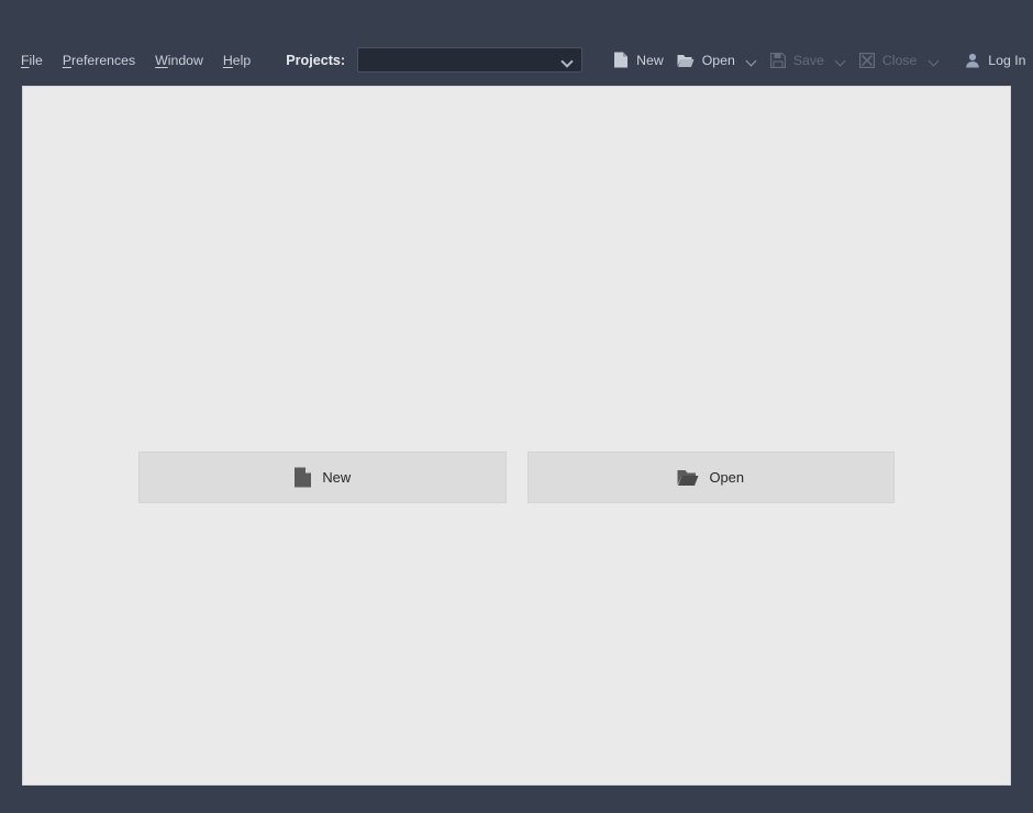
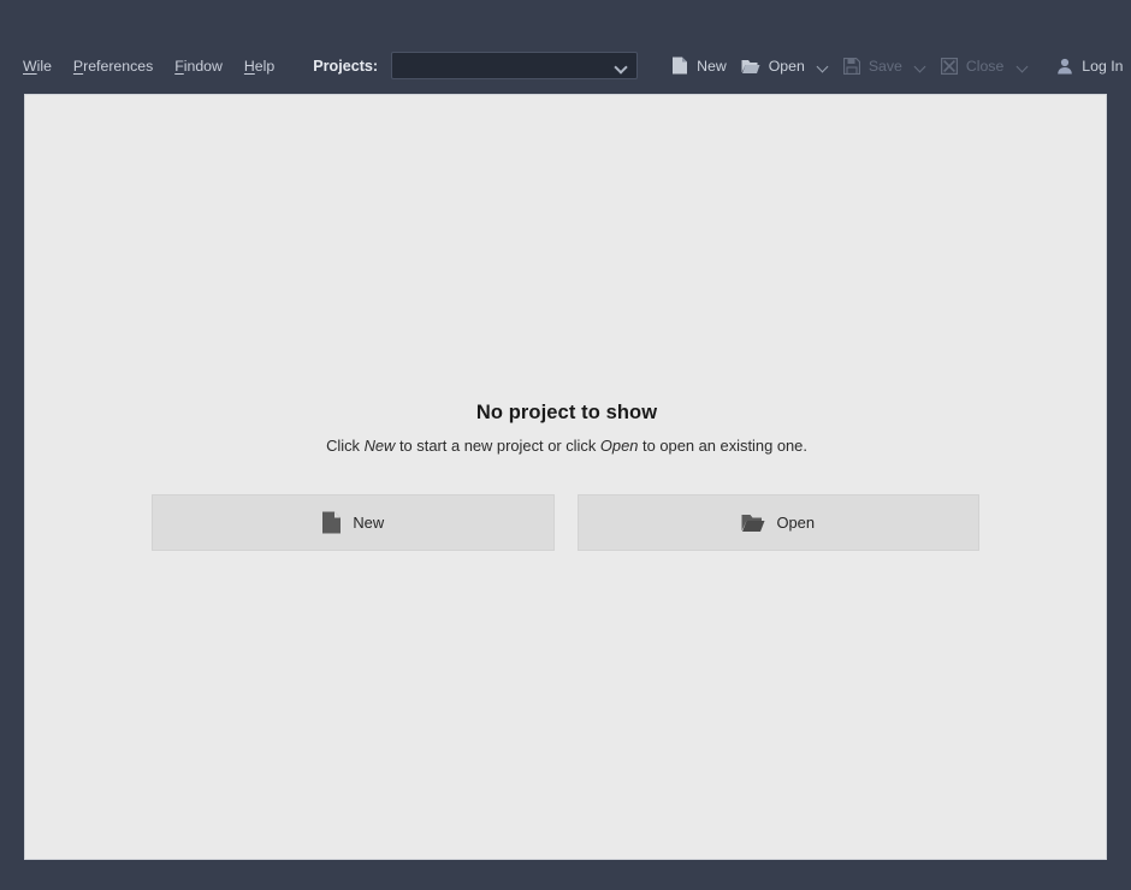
- File
+ Wile
  Preferences
- Window
+ Findow
  Help
  Projects:
  New
  Open
  Save
  Close
  Log In
+ No project to show
+ Click New to start a new project or click Open to open an existing one.
  New
  Open
